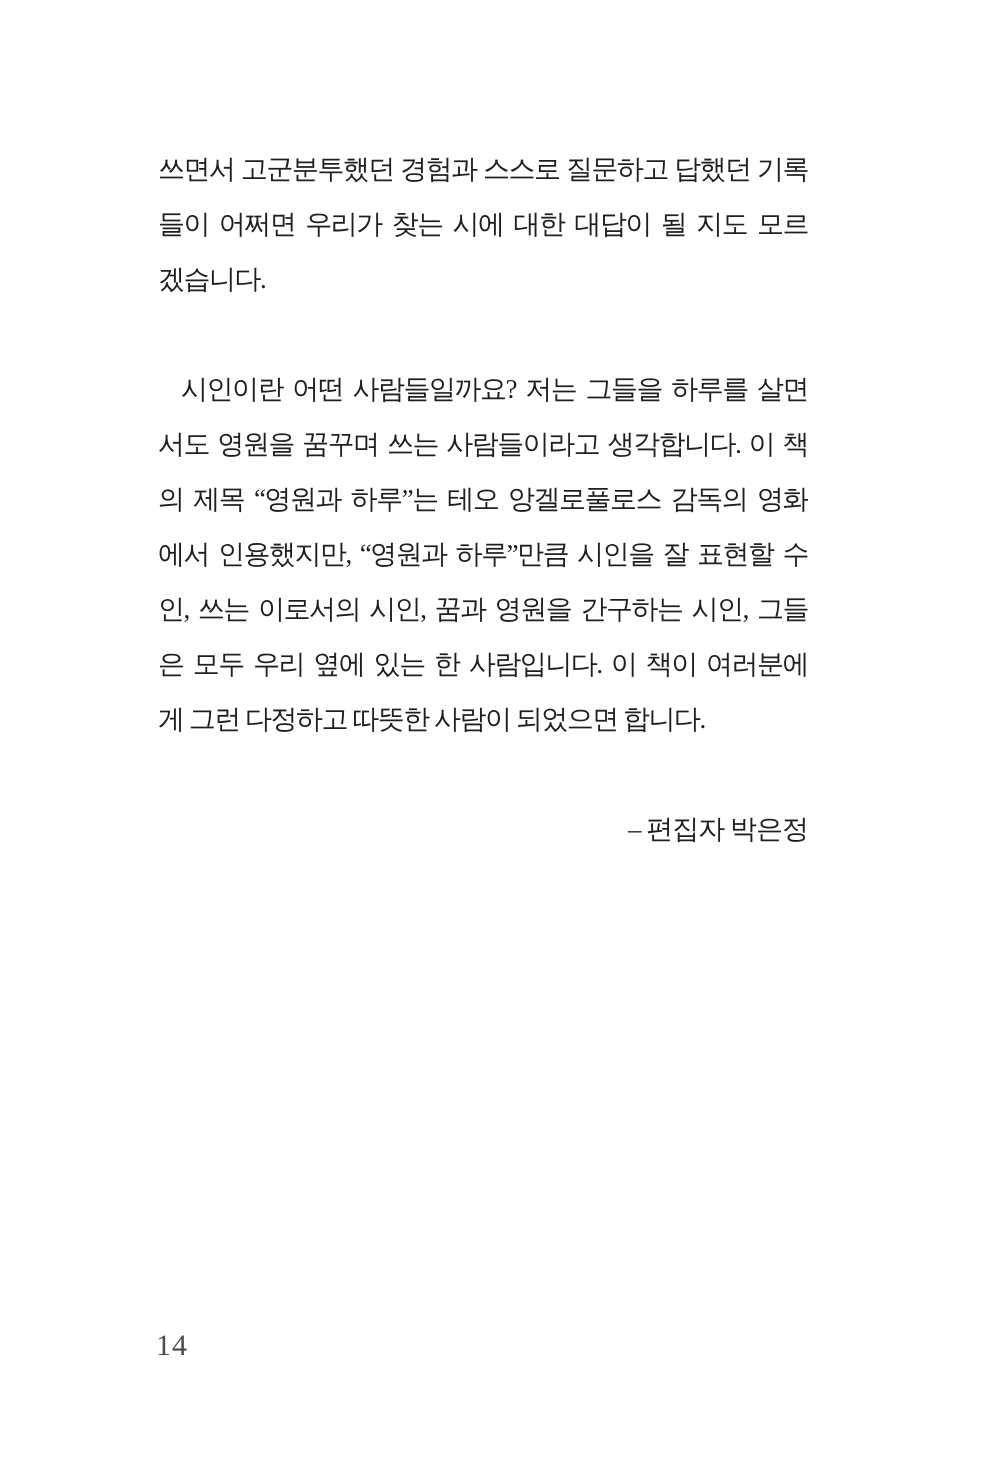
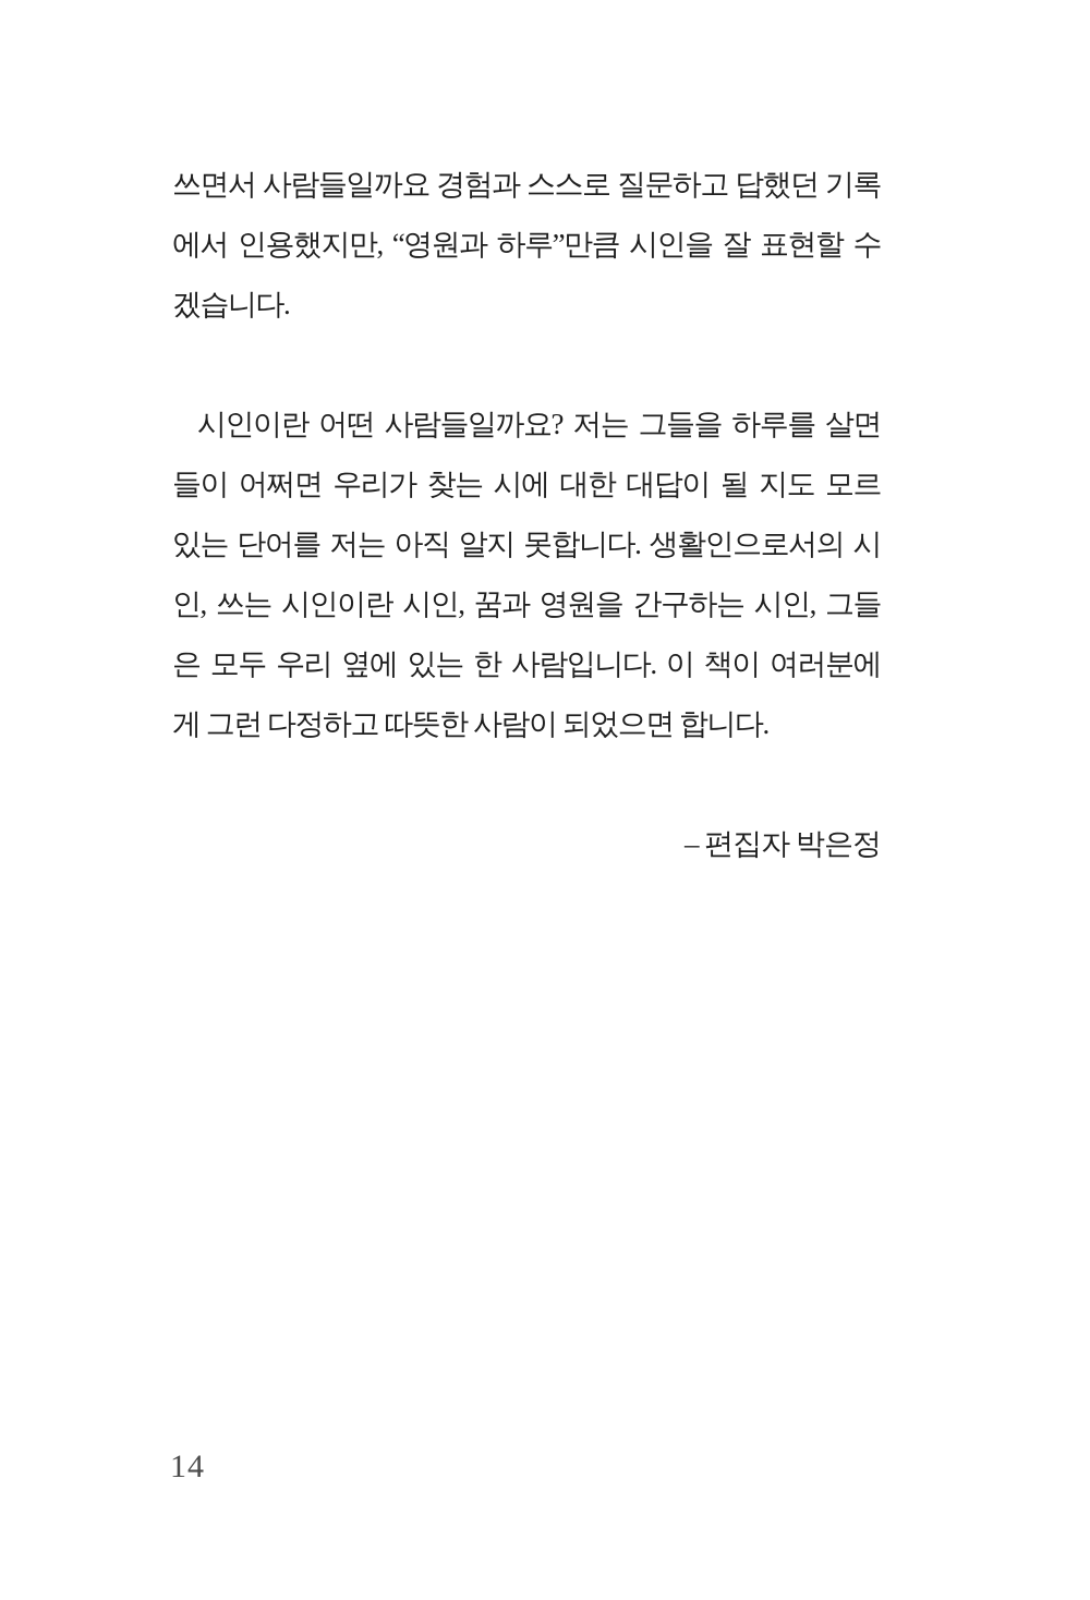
- 쓰면서 고군분투했던 경험과 스스로 질문하고 답했던 기록
+ 쓰면서 사람들일까요 경험과 스스로 질문하고 답했던 기록
- 들이 어쩌면 우리가 찾는 시에 대한 대답이 될 지도 모르
+ 에서 인용했지만, “영원과 하루”만큼 시인을 잘 표현할 수
  겠습니다.
  시인이란 어떤 사람들일까요? 저는 그들을 하루를 살면
- 서도 영원을 꿈꾸며 쓰는 사람들이라고 생각합니다. 이 책
- 의 제목 “영원과 하루”는 테오 앙겔로풀로스 감독의 영화
- 에서 인용했지만, “영원과 하루”만큼 시인을 잘 표현할 수
+ 들이 어쩌면 우리가 찾는 시에 대한 대답이 될 지도 모르
+ 있는 단어를 저는 아직 알지 못합니다. 생활인으로서의 시
- 인, 쓰는 이로서의 시인, 꿈과 영원을 간구하는 시인, 그들
+ 인, 쓰는 시인이란 시인, 꿈과 영원을 간구하는 시인, 그들
  은 모두 우리 옆에 있는 한 사람입니다. 이 책이 여러분에
  게 그런 다정하고 따뜻한 사람이 되었으면 합니다.
  – 편집자 박은정
  14
